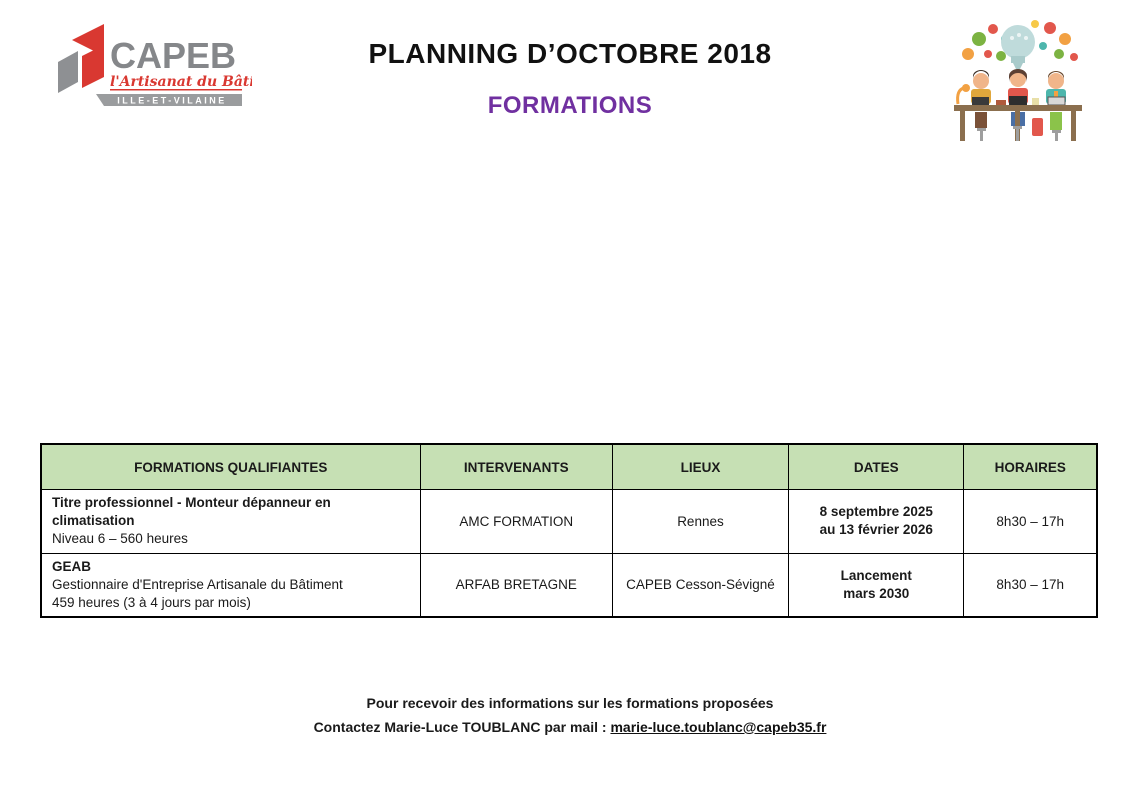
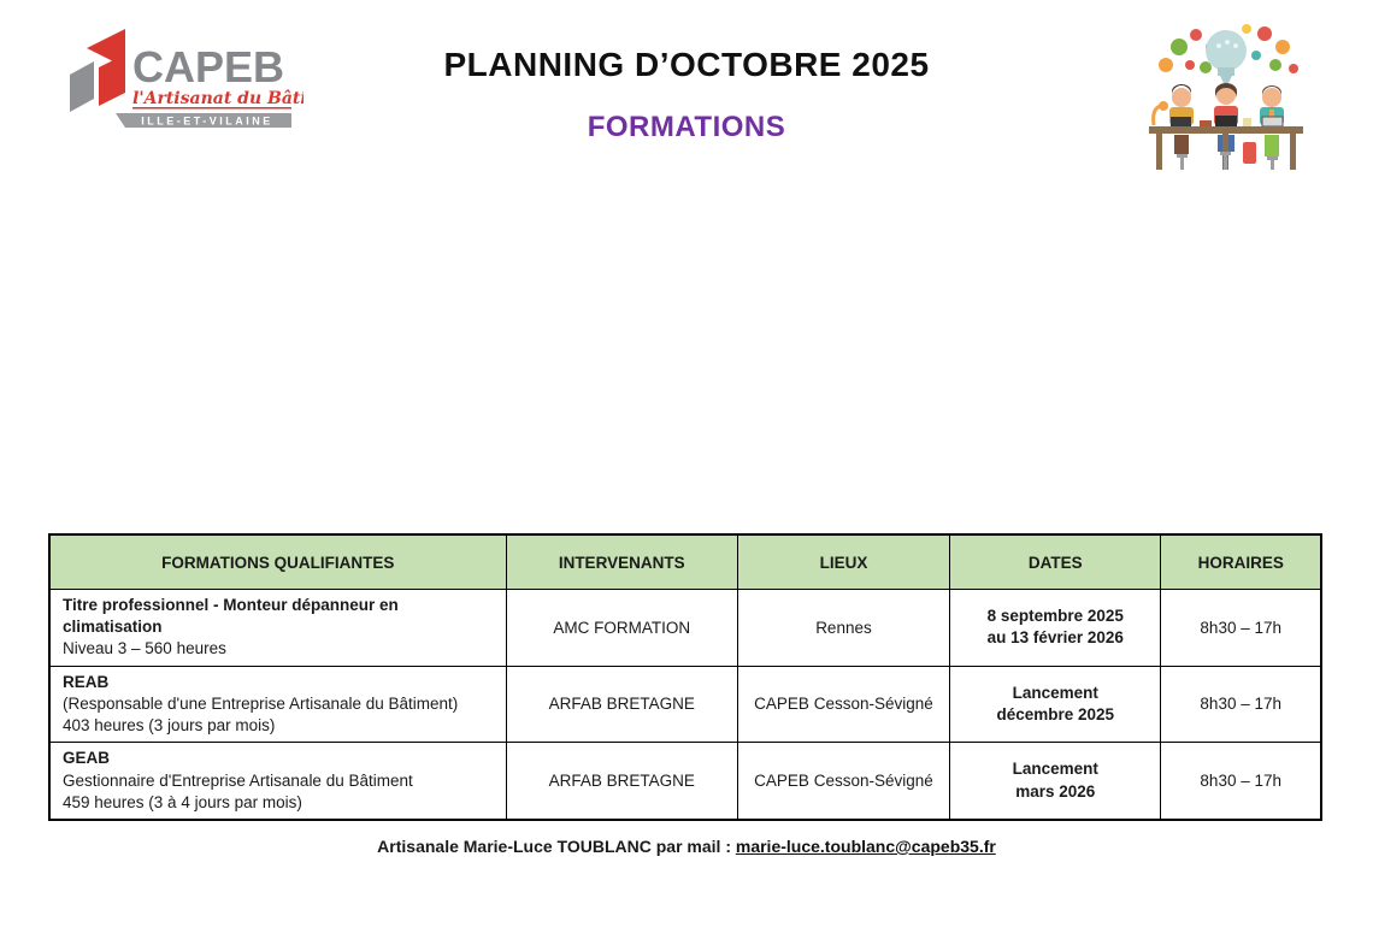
  CAPEB
  l'Artisanat du Bât
  ILLE-ET-VILAINE
- PLANNING D’OCTOBRE 2018
+ PLANNING D’OCTOBRE 2025
  FORMATIONS
  FORMATIONS QUALIFIANTES	INTERVENANTS	LIEUX	DATES	HORAIRES
- Titre professionnel - Monteur dépanneur en climatisation Niveau 6 – 560 heures	AMC FORMATION	Rennes	8 septembre 2025 au 13 février 2026	8h30 – 17h
+ Titre professionnel - Monteur dépanneur en climatisation Niveau 3 – 560 heures	AMC FORMATION	Rennes	8 septembre 2025 au 13 février 2026	8h30 – 17h
+ REAB (Responsable d'une Entreprise Artisanale du Bâtiment) 403 heures (3 jours par mois)	ARFAB BRETAGNE	CAPEB Cesson-Sévigné	Lancement décembre 2025	8h30 – 17h
- GEAB Gestionnaire d'Entreprise Artisanale du Bâtiment 459 heures (3 à 4 jours par mois)	ARFAB BRETAGNE	CAPEB Cesson-Sévigné	Lancement mars 2030	8h30 – 17h
+ GEAB Gestionnaire d'Entreprise Artisanale du Bâtiment 459 heures (3 à 4 jours par mois)	ARFAB BRETAGNE	CAPEB Cesson-Sévigné	Lancement mars 2026	8h30 – 17h
- Pour recevoir des informations sur les formations proposées
- Contactez Marie-Luce TOUBLANC par mail : marie-luce.toublanc@capeb35.fr
+ Artisanale Marie-Luce TOUBLANC par mail : marie-luce.toublanc@capeb35.fr
